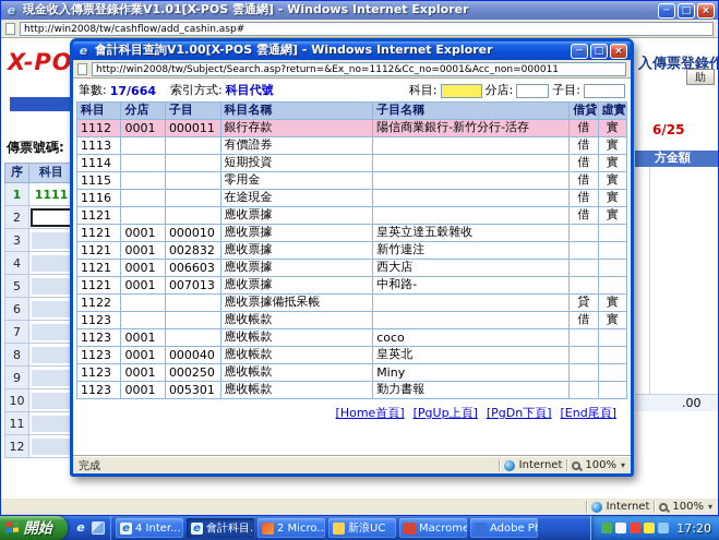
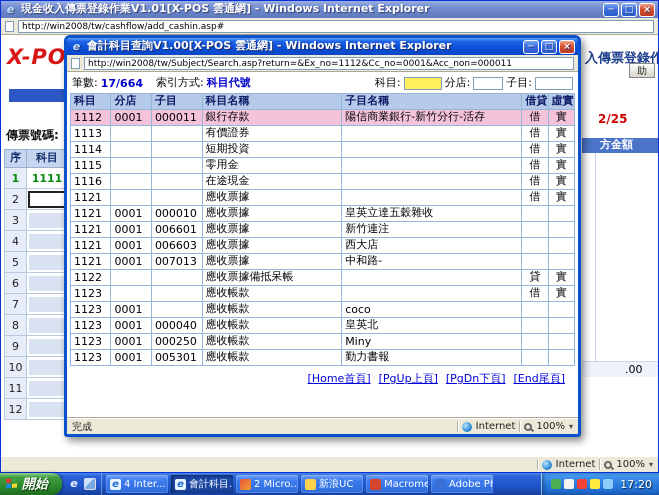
  e
  現金收入傳票登錄作業V1.01[X-POS 雲通網] - Windows Internet Explorer
  ─
  □
  ×
  http://win2008/tw/cashflow/add_cashin.asp#
  X-PO
  傳票號碼:
  序	科目
  1	1111
  2
  3
  4
  5
  6
  7
  8
  9
  10
  11
  12
  入傳票登錄作
  助
- 6/25
+ 2/25
  方金額
  .00
  Internet
  100%
  ▾
  e
  會計科目查詢V1.00[X-POS 雲通網] - Windows Internet Explorer
  ─
  □
  ×
  http://win2008/tw/Subject/Search.asp?return=&Ex_no=1112&Cc_no=0001&Acc_non=000011
  筆數:
  17/664
  索引方式:
  科目代號
  科目:
  分店:
  子目:
  科目	分店	子目	科目名稱	子目名稱	借貸	虛實
  1112	0001	000011	銀行存款	陽信商業銀行-新竹分行-活存	借	實
  1113			有價證券		借	實
  1114			短期投資		借	實
  1115			零用金		借	實
  1116			在途現金		借	實
  1121			應收票據		借	實
  1121	0001	000010	應收票據	皇英立達五穀雜收
- 1121	0001	002832	應收票據	新竹連注
+ 1121	0001	006601	應收票據	新竹連注
  1121	0001	006603	應收票據	西大店
  1121	0001	007013	應收票據	中和路-
  1122			應收票據備抵呆帳		貸	實
  1123			應收帳款		借	實
  1123	0001		應收帳款	coco
  1123	0001	000040	應收帳款	皇英北
  1123	0001	000250	應收帳款	Miny
  1123	0001	005301	應收帳款	勤力書報
  [Home首頁] [PgUp上頁] [PgDn下頁] [End尾頁]
  完成
  Internet
  100%
  ▾
  開始
  e
  e
  4 Inter...
  e
  會計科目.
  2 Micro..
  新浪UC
  17:20
